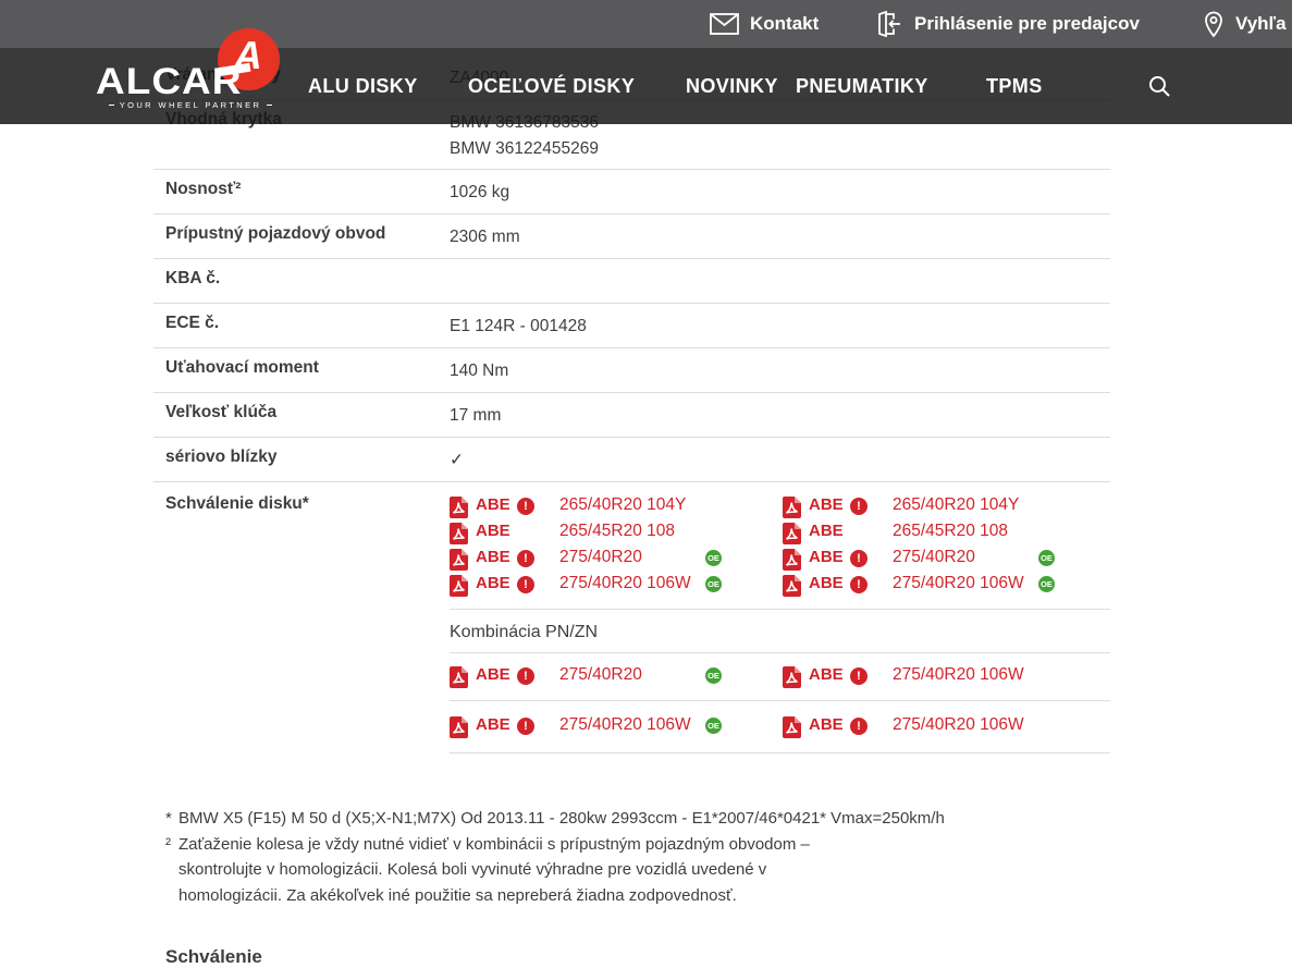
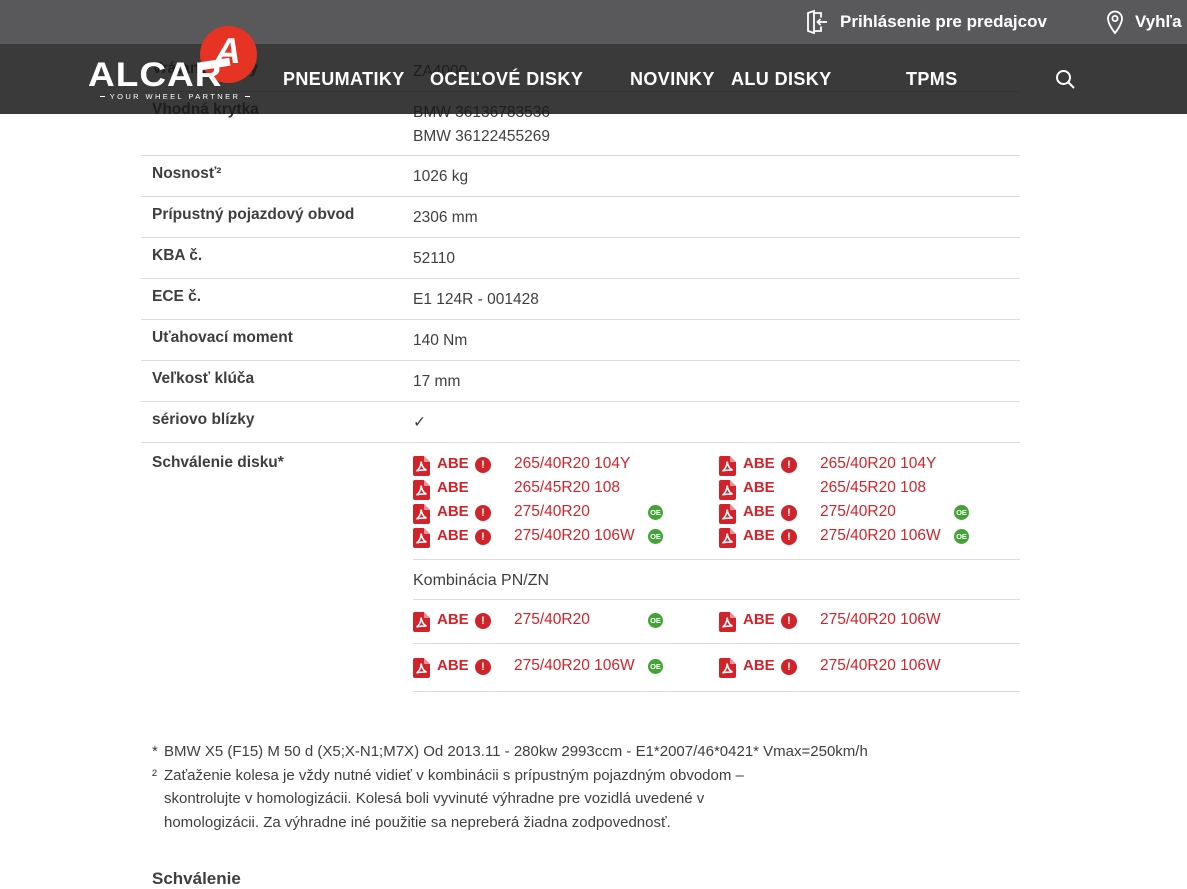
  ZA4000
  Vhodná krytka
  BMW 36136783536
  BMW 36122455269
  Nosnosť²
  1026 kg
  Prípustný pojazdový obvod
  2306 mm
  KBA č.
+ 52110
  ECE č.
  E1 124R - 001428
  Uťahovací moment
  140 Nm
  Veľkosť klúča
  17 mm
  sériovo blízky
  ✓
  Schválenie disku*
  ABE
  !
  265/40R20 104Y
  ABE
  !
  265/40R20 104Y
  ABE
  265/45R20 108
  ABE
  265/45R20 108
  ABE
  !
  275/40R20
  OE
  ABE
  !
  275/40R20
  OE
  ABE
  !
  275/40R20 106W
  OE
  ABE
  !
  275/40R20 106W
  OE
  Kombinácia PN/ZN
  ABE
  !
  275/40R20
  OE
  ABE
  !
  275/40R20 106W
  ABE
  !
  275/40R20 106W
  OE
  ABE
  !
  275/40R20 106W
  *
  BMW X5 (F15) M 50 d (X5;X-N1;M7X) Od 2013.11 - 280kw 2993ccm - E1*2007/46*0421* Vmax=250km/h
  ²
  Zaťaženie kolesa je vždy nutné vidieť v kombinácii s prípustným pojazdným obvodom –
  skontrolujte v homologizácii. Kolesá boli vyvinuté výhradne pre vozidlá uvedené v
- homologizácii. Za akékoľvek iné použitie sa nepreberá žiadna zodpovednosť.
+ homologizácii. Za výhradne iné použitie sa nepreberá žiadna zodpovednosť.
  Schválenie
- Kontakt
  Prihlásenie pre predajcov
  Vyhľa
- ALU DISKY
+ PNEUMATIKY
  OCEĽOVÉ DISKY
  NOVINKY
- PNEUMATIKY
+ ALU DISKY
  TPMS
  ALCAR
  YOUR WHEEL PARTNER
